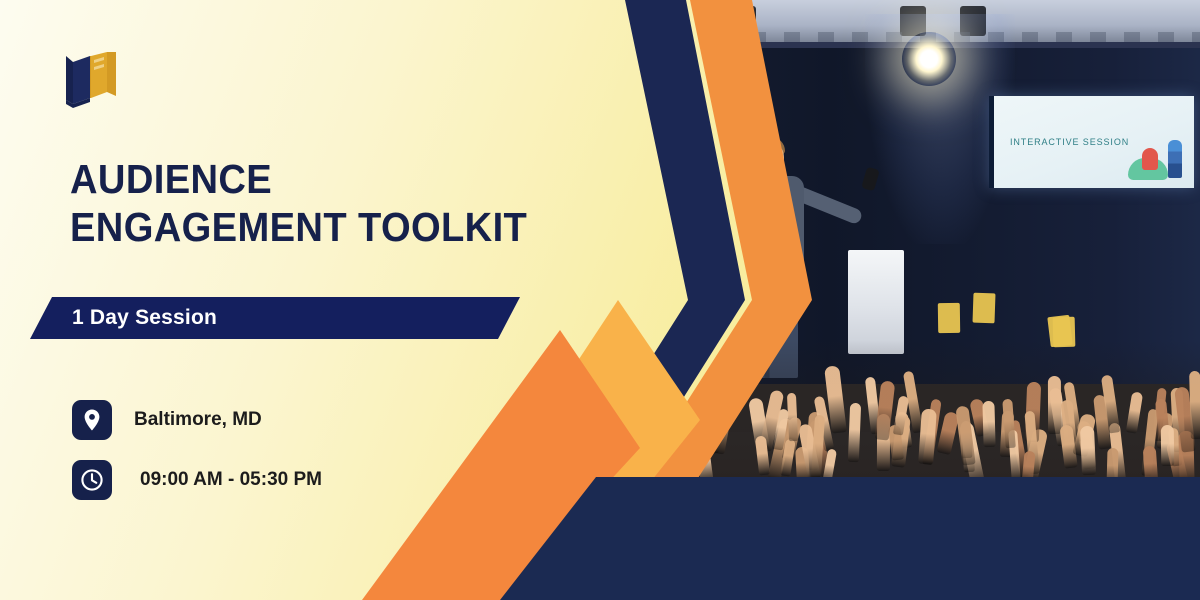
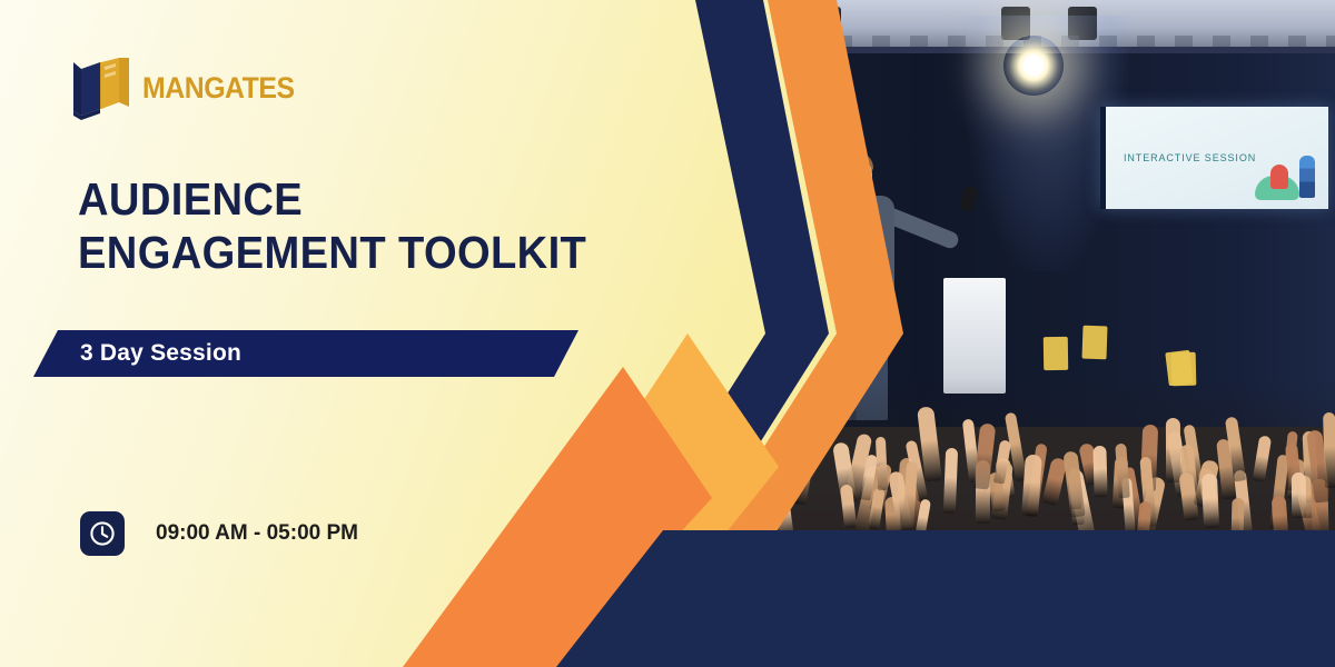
  INTERACTIVE SESSION
+ MANGATES
  AUDIENCE ENGAGEMENT TOOLKIT
- 1 Day Session
+ 3 Day Session
- Baltimore, MD
- 09:00 AM - 05:30 PM
+ 09:00 AM - 05:00 PM
